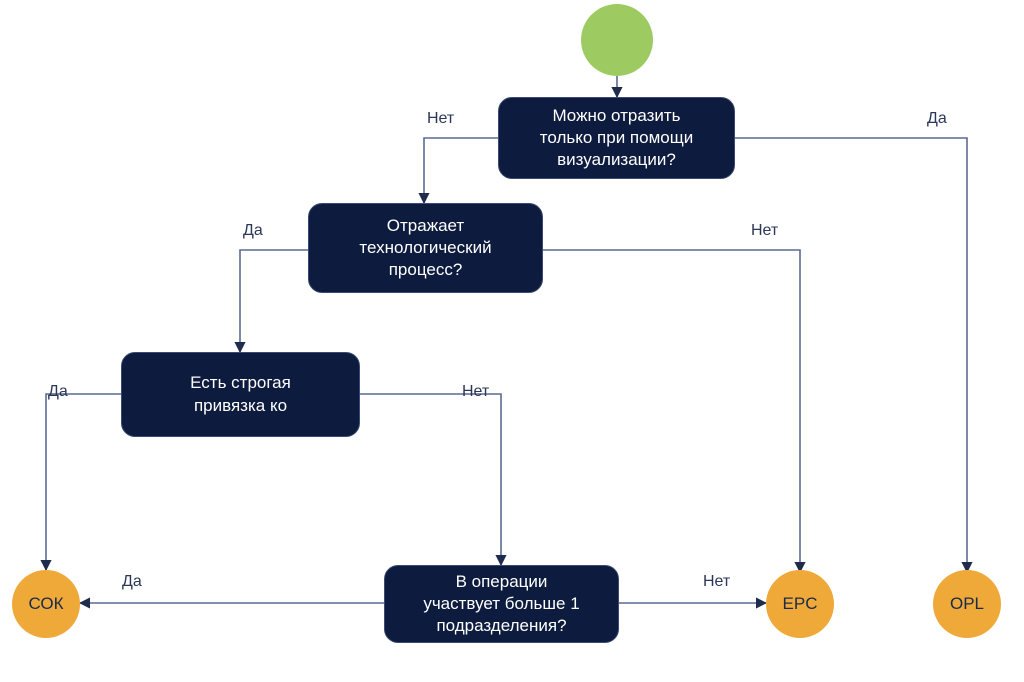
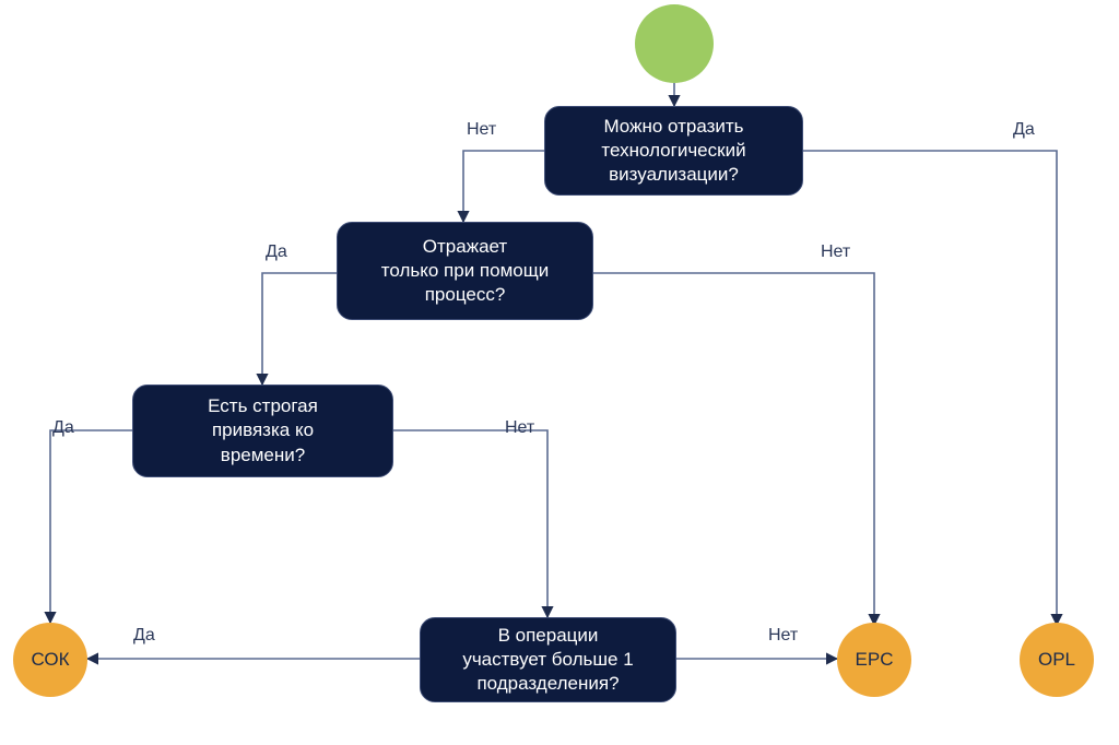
  Можно отразить
- только при помощи
+ технологический
  визуализации?
  Отражает
- технологический
+ только при помощи
  процесс?
  Есть строгая
  привязка ко
+ времени?
  В операции
  участвует больше 1
  подразделения?
  СОК
  EPC
  OPL
  Нет
  Да
  Да
  Нет
  Да
  Нет
  Да
  Нет
